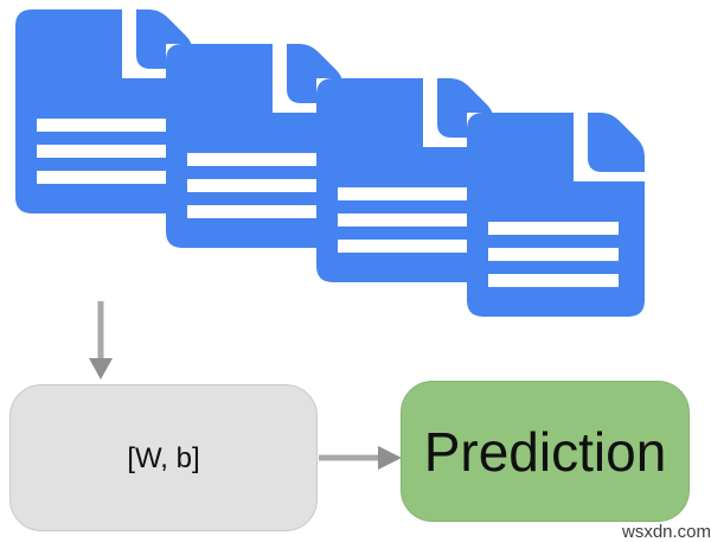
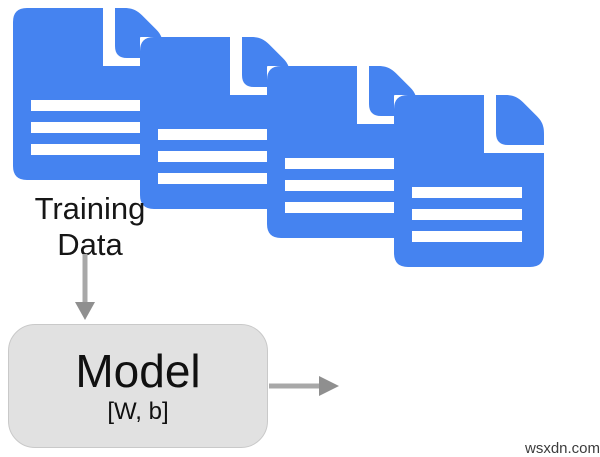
+ Training
+ Data
+ Model
  [W, b]
- Prediction
  wsxdn.com
